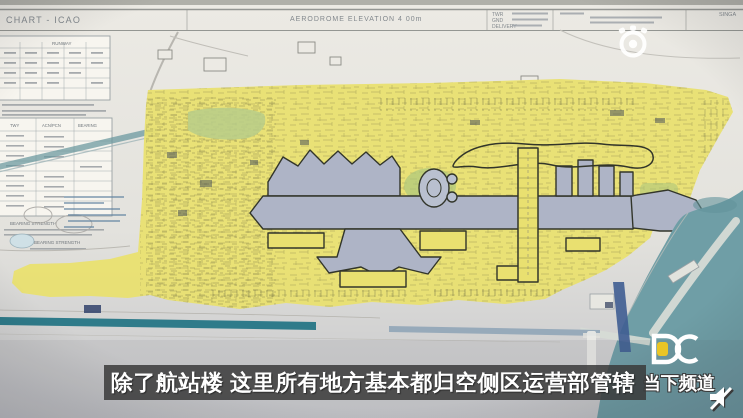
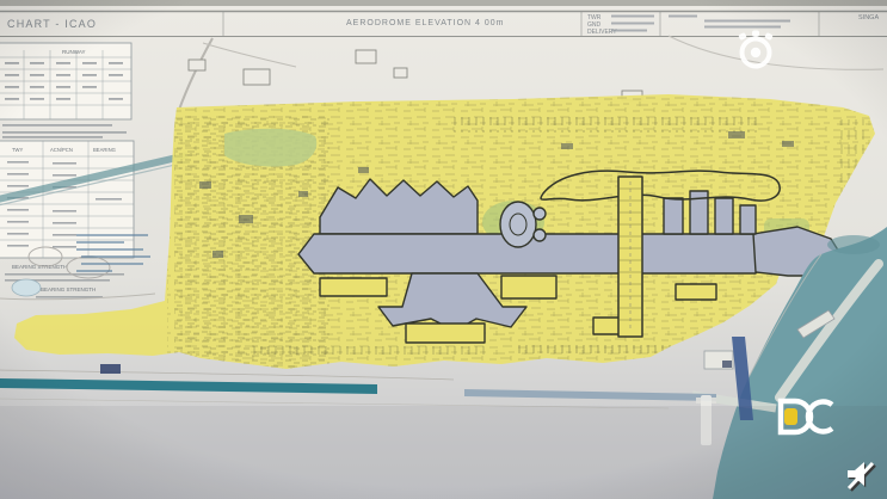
- 当下频道
- 除了航站楼 这里所有地方基本都归空侧区运营部管辖
